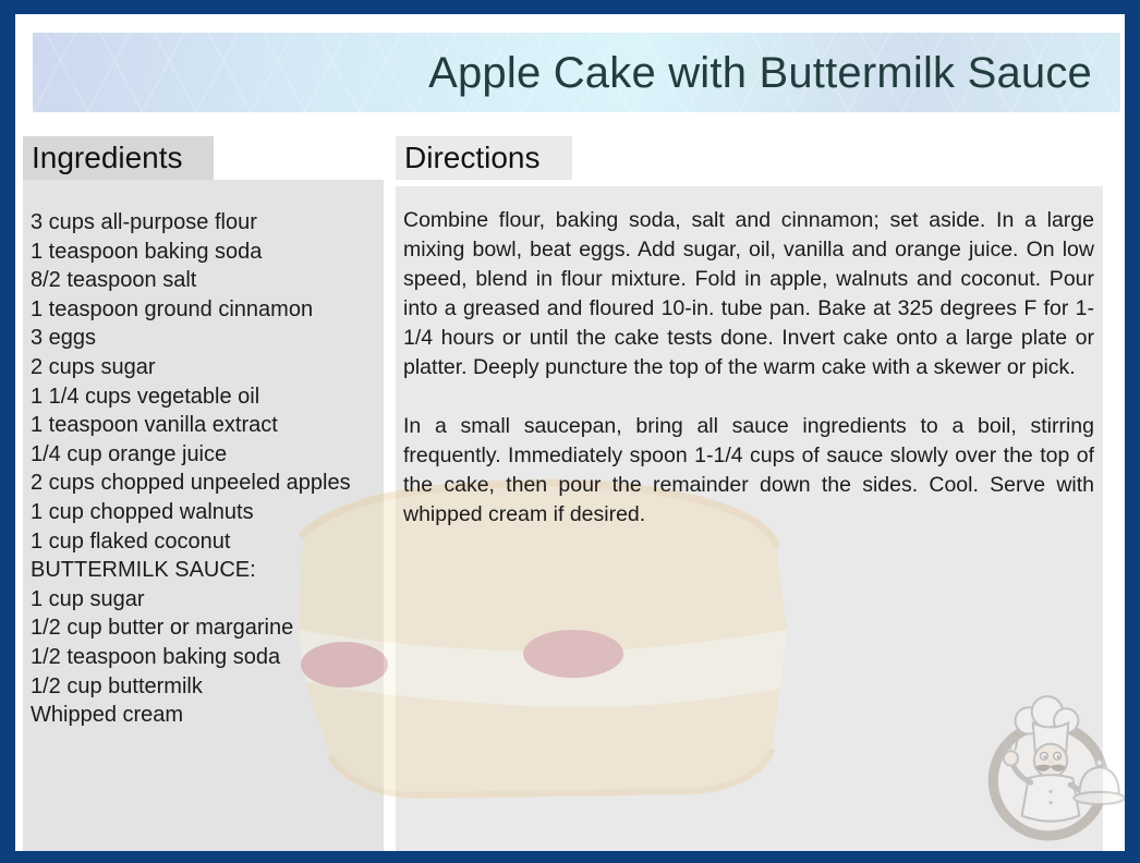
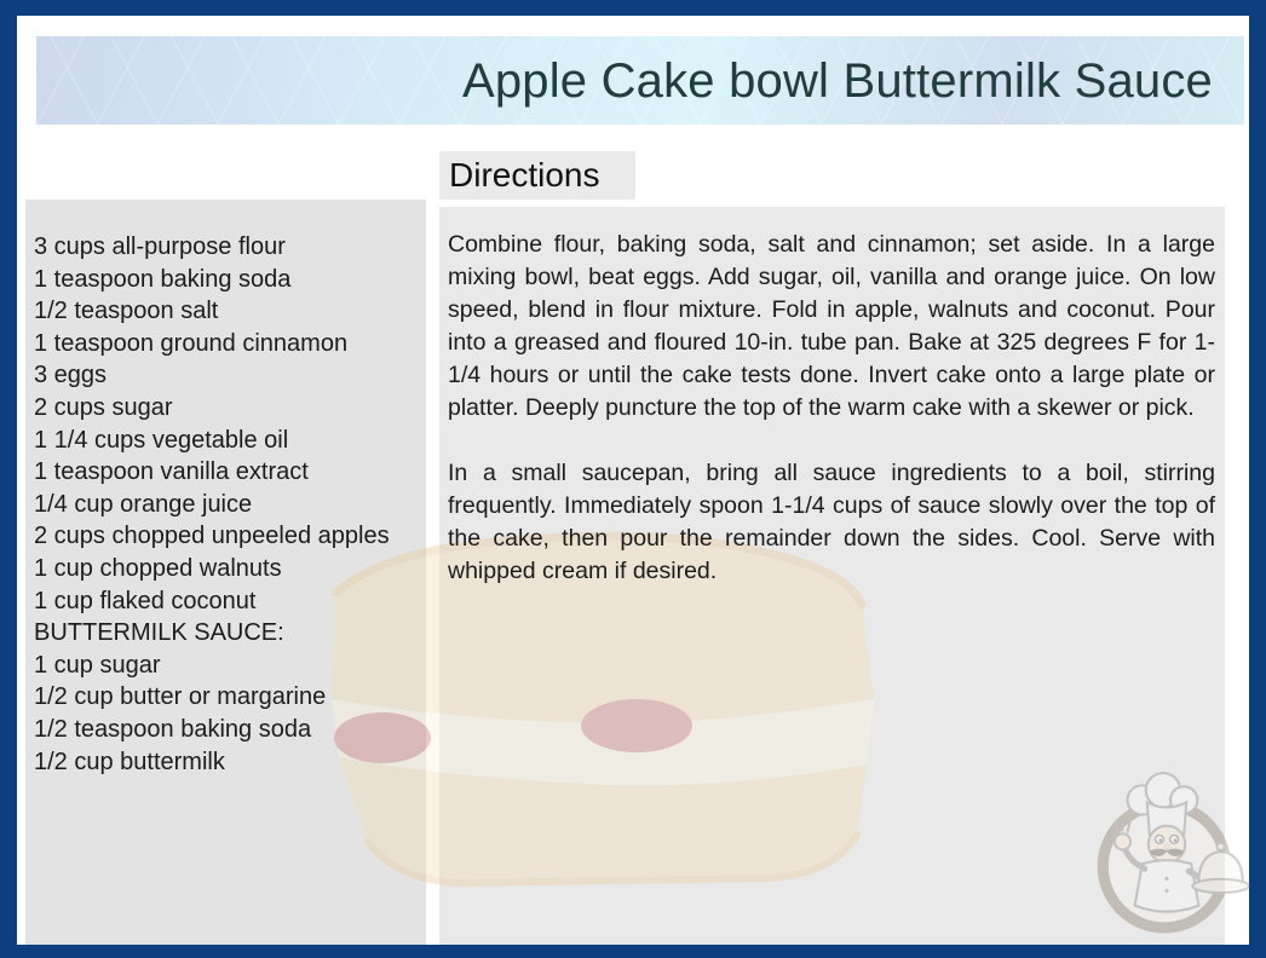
- Apple Cake with Buttermilk Sauce
+ Apple Cake bowl Buttermilk Sauce
- Ingredients
  3 cups all-purpose flour
  1 teaspoon baking soda
- 8/2 teaspoon salt
+ 1/2 teaspoon salt
  1 teaspoon ground cinnamon
  3 eggs
  2 cups sugar
  1 1/4 cups vegetable oil
  1 teaspoon vanilla extract
  1/4 cup orange juice
  2 cups chopped unpeeled apples
  1 cup chopped walnuts
  1 cup flaked coconut
  BUTTERMILK SAUCE:
  1 cup sugar
  1/2 cup butter or margarine
  1/2 teaspoon baking soda
  1/2 cup buttermilk
- Whipped cream
  Directions
  Combine flour, baking soda, salt and cinnamon; set aside. In a large mixing bowl, beat eggs. Add sugar, oil, vanilla and orange juice. On low speed, blend in flour mixture. Fold in apple, walnuts and coconut. Pour into a greased and floured 10-in. tube pan. Bake at 325 degrees F for 1-1/4 hours or until the cake tests done. Invert cake onto a large plate or platter. Deeply puncture the top of the warm cake with a skewer or pick.
  In a small saucepan, bring all sauce ingredients to a boil, stirring frequently. Immediately spoon 1-1/4 cups of sauce slowly over the top of the cake, then pour the remainder down the sides. Cool. Serve with whipped cream if desired.
